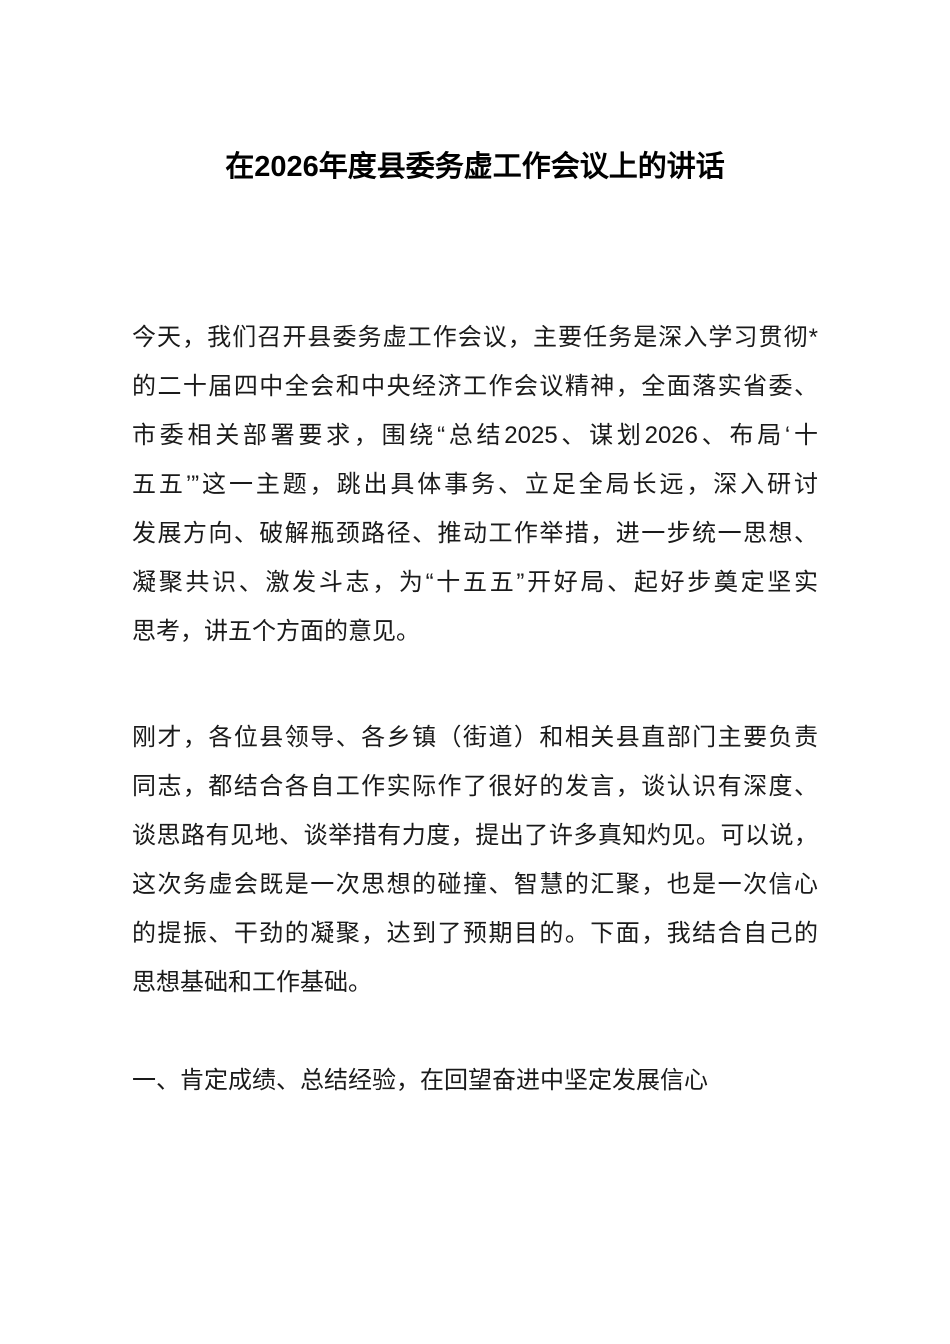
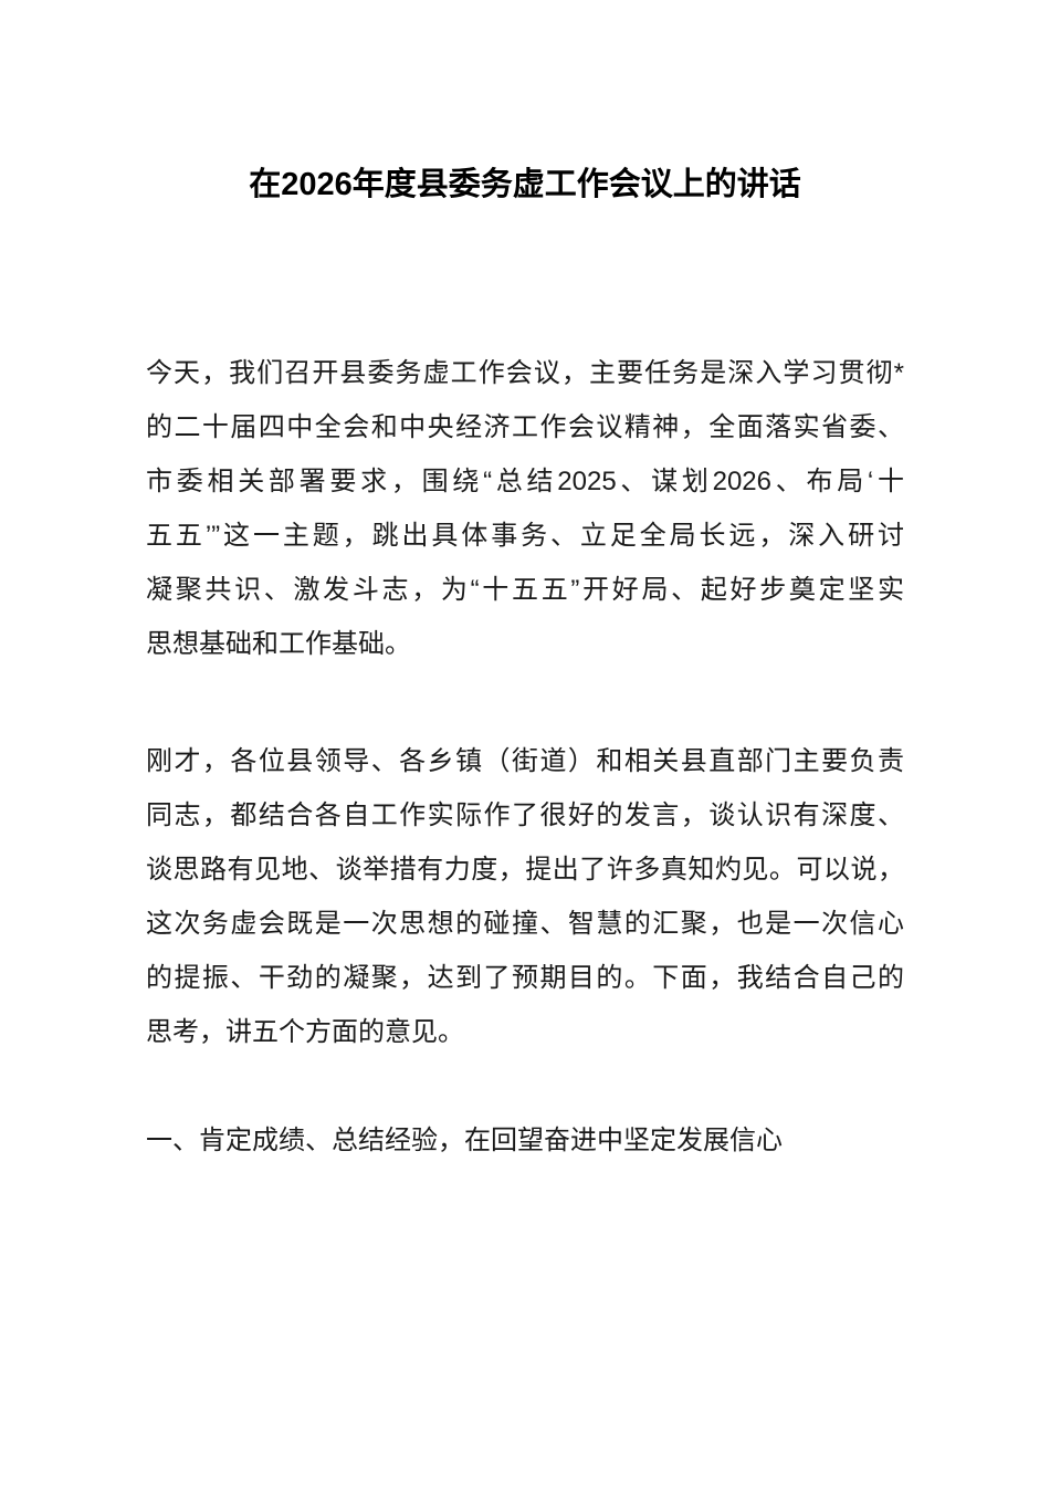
  在2026年度县委务虚工作会议上的讲话
  今天，我们召开县委务虚工作会议，主要任务是深入学习贯彻*
  的二十届四中全会和中央经济工作会议精神，全面落实省委、
  市委相关部署要求，围绕“总结2025、谋划2026、布局‘十
  五五’”这一主题，跳出具体事务、立足全局长远，深入研讨
- 发展方向、破解瓶颈路径、推动工作举措，进一步统一思想、
  凝聚共识、激发斗志，为“十五五”开好局、起好步奠定坚实
- 思考，讲五个方面的意见。
+ 思想基础和工作基础。
  刚才，各位县领导、各乡镇（街道）和相关县直部门主要负责
  同志，都结合各自工作实际作了很好的发言，谈认识有深度、
  谈思路有见地、谈举措有力度，提出了许多真知灼见。可以说，
  这次务虚会既是一次思想的碰撞、智慧的汇聚，也是一次信心
  的提振、干劲的凝聚，达到了预期目的。下面，我结合自己的
- 思想基础和工作基础。
+ 思考，讲五个方面的意见。
  一、肯定成绩、总结经验，在回望奋进中坚定发展信心
